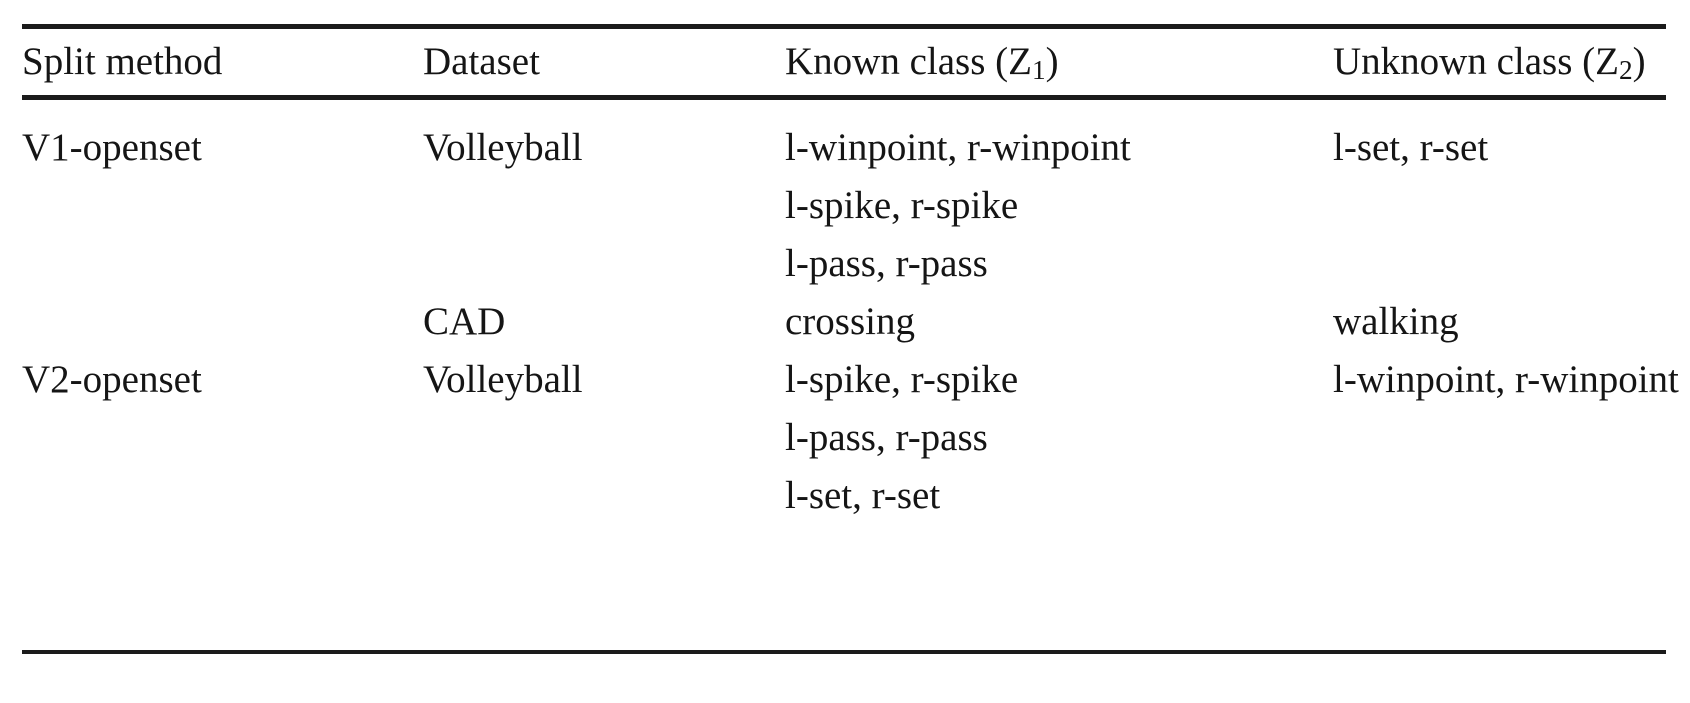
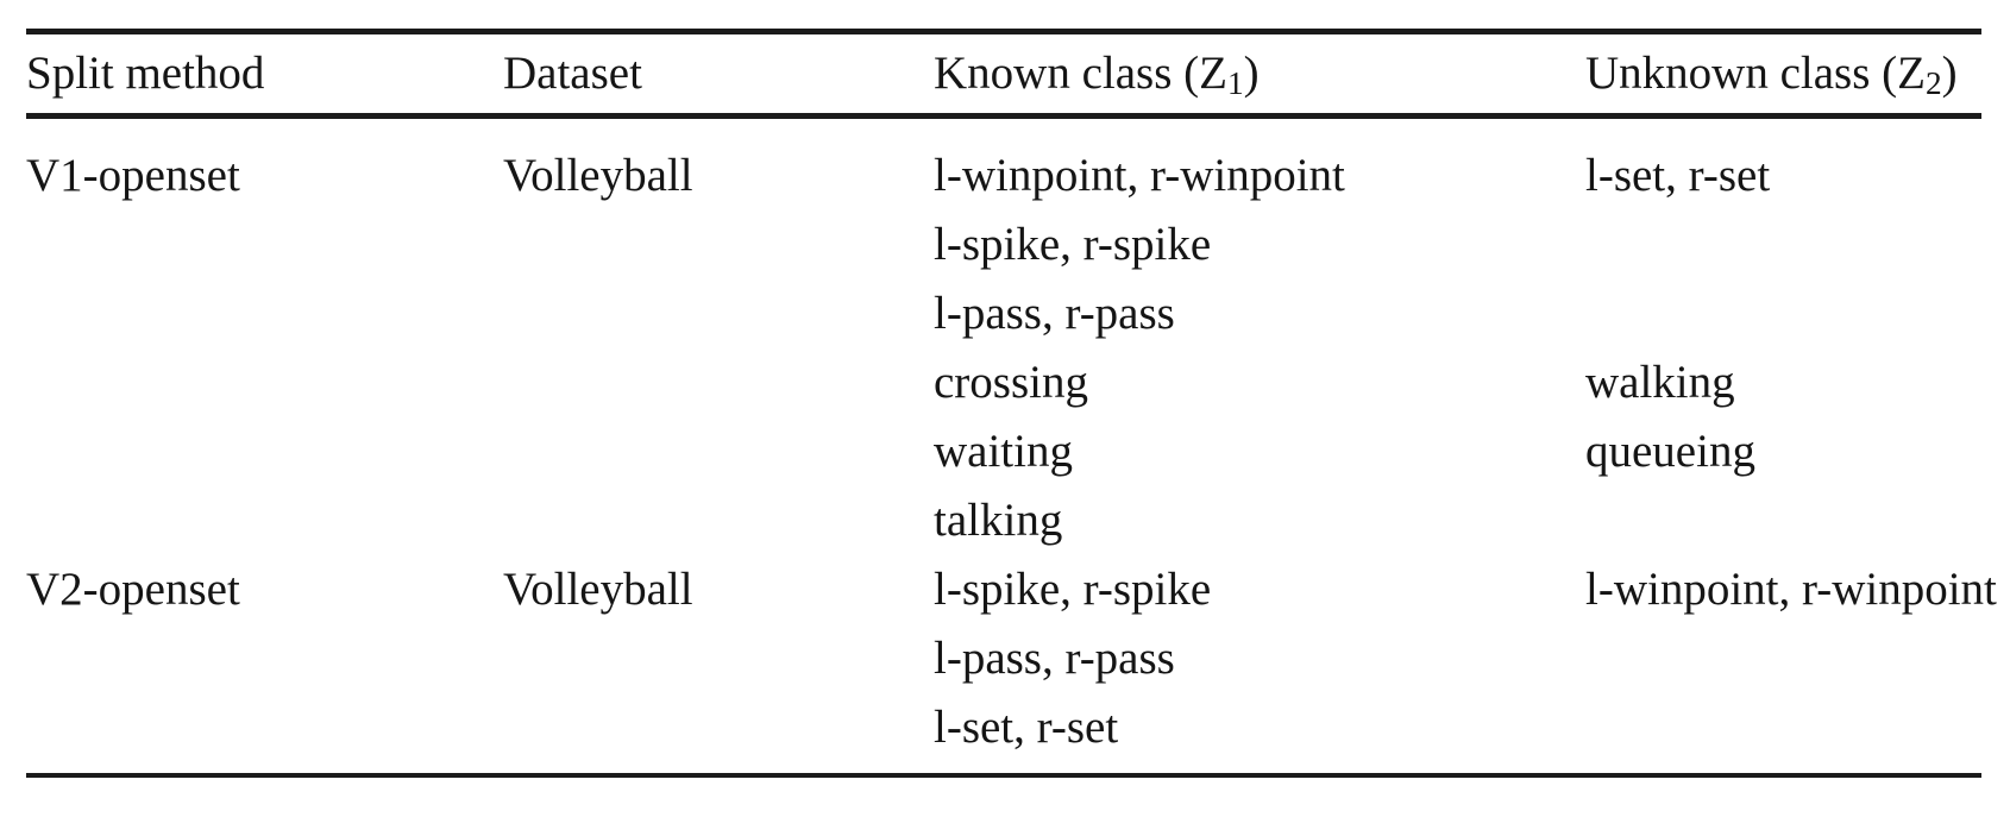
  Split method
  Dataset
  Known class (Z1)
  Unknown class (Z2)
  V1-openset
  Volleyball
  l-winpoint, r-winpoint
  l-set, r-set
  l-spike, r-spike
  l-pass, r-pass
- CAD
  crossing
  walking
+ waiting
+ queueing
+ talking
  V2-openset
  Volleyball
  l-spike, r-spike
  l-winpoint, r-winpoint
  l-pass, r-pass
  l-set, r-set
